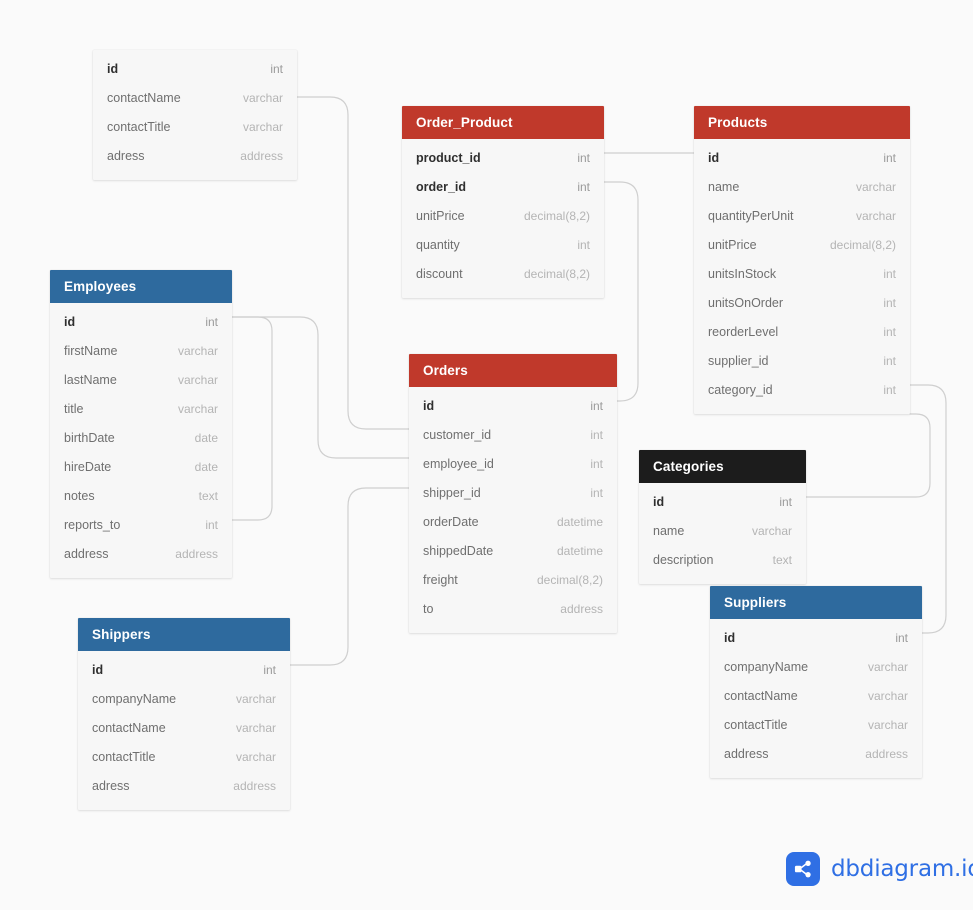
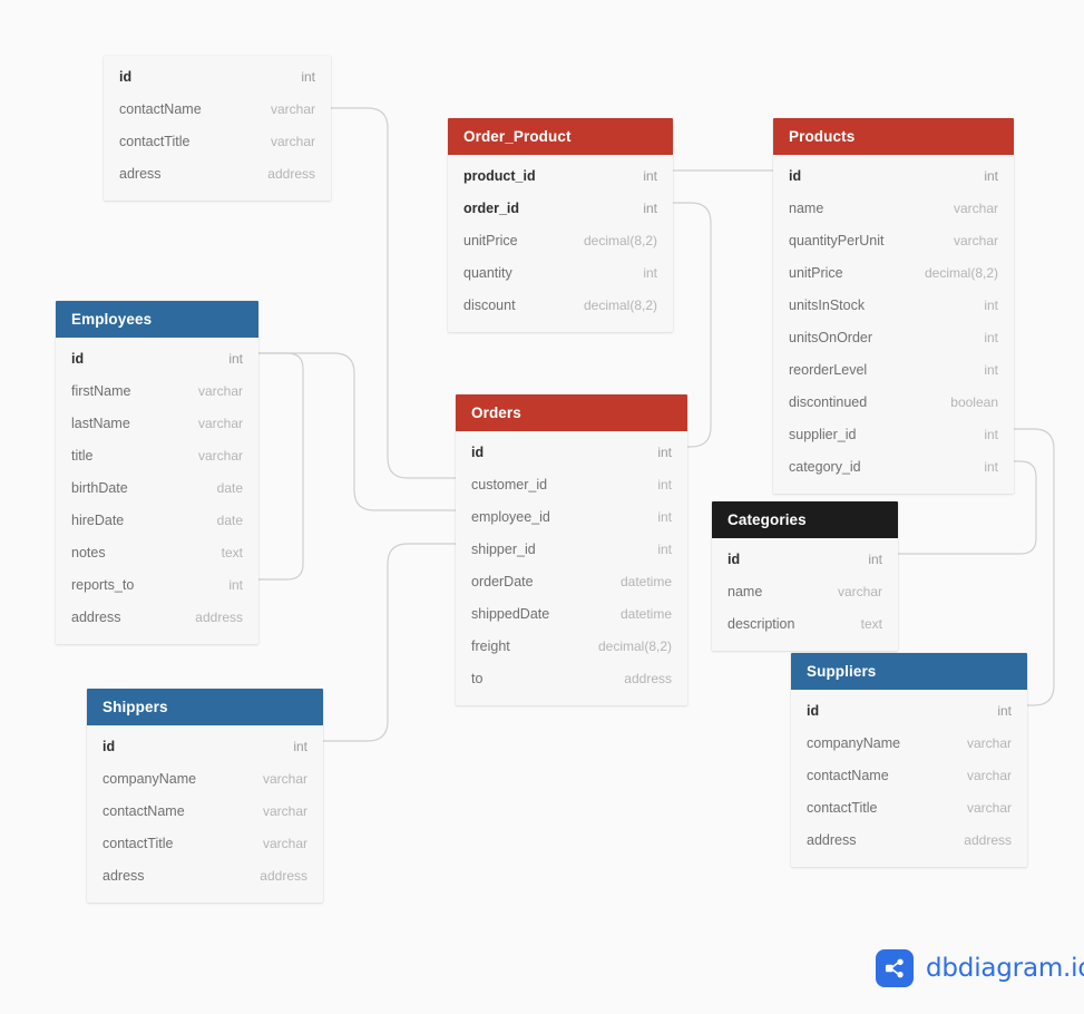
  id
  int
  contactName
  varchar
  contactTitle
  varchar
  adress
  address
  Order_Product
  product_id
  int
  order_id
  int
  unitPrice
  decimal(8,2)
  quantity
  int
  discount
  decimal(8,2)
  Products
  id
  int
  name
  varchar
  quantityPerUnit
  varchar
  unitPrice
  decimal(8,2)
  unitsInStock
  int
  unitsOnOrder
  int
  reorderLevel
  int
+ discontinued
+ boolean
  supplier_id
  int
  category_id
  int
  Employees
  id
  int
  firstName
  varchar
  lastName
  varchar
  title
  varchar
  birthDate
  date
  hireDate
  date
  notes
  text
  reports_to
  int
  address
  address
  Orders
  id
  int
  customer_id
  int
  employee_id
  int
  shipper_id
  int
  orderDate
  datetime
  shippedDate
  datetime
  freight
  decimal(8,2)
  to
  address
  Categories
  id
  int
  name
  varchar
  description
  text
  Shippers
  id
  int
  companyName
  varchar
  contactName
  varchar
  contactTitle
  varchar
  adress
  address
  Suppliers
  id
  int
  companyName
  varchar
  contactName
  varchar
  contactTitle
  varchar
  address
  address
  dbdiagram.i
